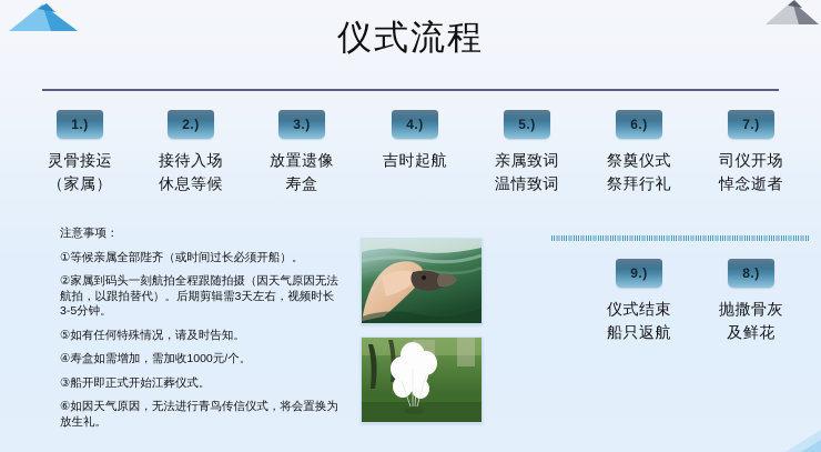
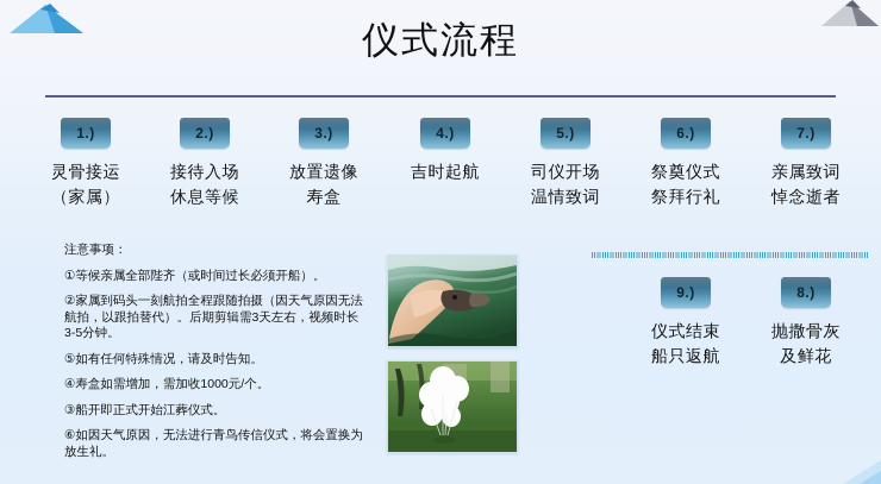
  仪式流程
  1.)
  灵骨接运
  （家属）
  2.)
  接待入场
  休息等候
  3.)
  放置遗像
  寿盒
  4.)
  吉时起航
  5.)
- 亲属致词
+ 司仪开场
  温情致词
  6.)
  祭奠仪式
  祭拜行礼
  7.)
- 司仪开场
+ 亲属致词
  悼念逝者
  9.)
  仪式结束
  船只返航
  8.)
  抛撒骨灰
  及鲜花
  注意事项：
  ①等候亲属全部陛齐（或时间过长必须开船）。
  ②家属到码头一刻航拍全程跟随拍摄（因天气原因无法航拍，以跟拍替代）。后期剪辑需3天左右，视频时长3-5分钟。
  ⑤如有任何特殊情况，请及时告知。
  ④寿盒如需增加，需加收1000元/个。
  ③船开即正式开始江葬仪式。
  ⑥如因天气原因，无法进行青鸟传信仪式，将会置换为放生礼。
